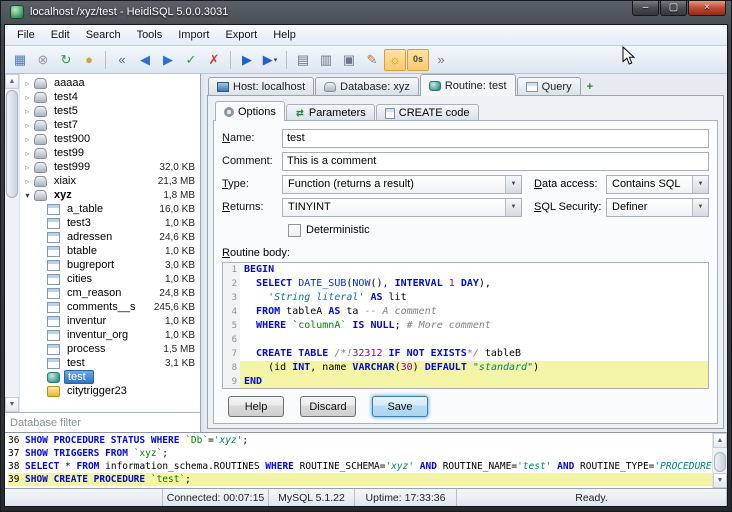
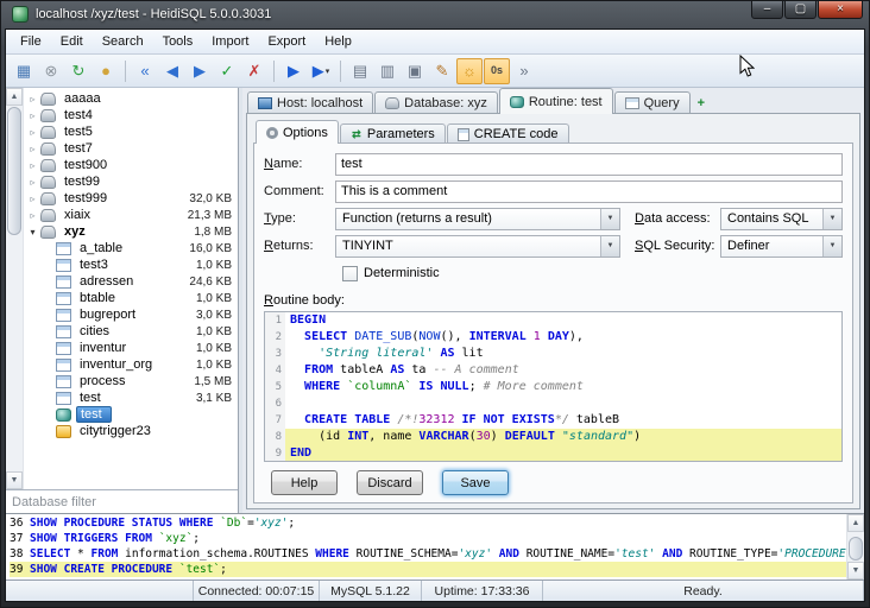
  localhost /xyz/test - HeidiSQL 5.0.0.3031
  –
  ▢
  ×
  File
  Edit
  Search
  Tools
  Import
  Export
  Help
  ▦
  ⊗
  ↻
  ●
  «
  ◀
  ▶
  ✓
  ✗
  ▶
  ▶
  ▤
  ▥
  ▣
  ✎
  ☼
  0s
  »
  ▹
  aaaaa
  ▹
  test4
  ▹
  test5
  ▹
  test7
  ▹
  test900
  ▹
  test99
  ▹
  test999
  32,0 KB
  ▹
  xiaix
  21,3 MB
  ▾
  xyz
  1,8 MB
  a_table
  16,0 KB
  test3
  1,0 KB
  adressen
  24,6 KB
  btable
  1,0 KB
  bugreport
  3,0 KB
  cities
  1,0 KB
- cm_reason
- 24,8 KB
- comments__s
- 245,6 KB
  inventur
  1,0 KB
  inventur_org
  1,0 KB
  process
  1,5 MB
  test
  3,1 KB
  test
  citytrigger23
  Database filter
  Host: localhost
  Database: xyz
  Routine: test
  Query
  +
  Options
  ⇄
  Parameters
  CREATE code
  Name:
  test
  Comment:
  This is a comment
  Type:
  Function (returns a result)
  Data access:
  Contains SQL
  Returns:
  TINYINT
  SQL Security:
  Definer
  Deterministic
  Routine body:
  1
  BEGIN
  2
  SELECT DATE_SUB(NOW(), INTERVAL 1 DAY),
  3
  'String literal' AS lit
  4
  FROM tableA AS ta -- A comment
  5
  WHERE `columnA` IS NULL; # More comment
  6
  7
  CREATE TABLE /*!32312 IF NOT EXISTS*/ tableB
  8
  (id INT, name VARCHAR(30) DEFAULT "standard")
  9
  END
  Help
  Discard
  Save
  36
  SHOW PROCEDURE STATUS WHERE `Db`='xyz';
  37
  SHOW TRIGGERS FROM `xyz`;
  38
  SELECT * FROM information_schema.ROUTINES WHERE ROUTINE_SCHEMA='xyz' AND ROUTINE_NAME='test' AND ROUTINE_TYPE='PROCEDURE
  39
  SHOW CREATE PROCEDURE `test`;
  Connected: 00:07:15
  MySQL 5.1.22
  Uptime: 17:33:36
  Ready.
